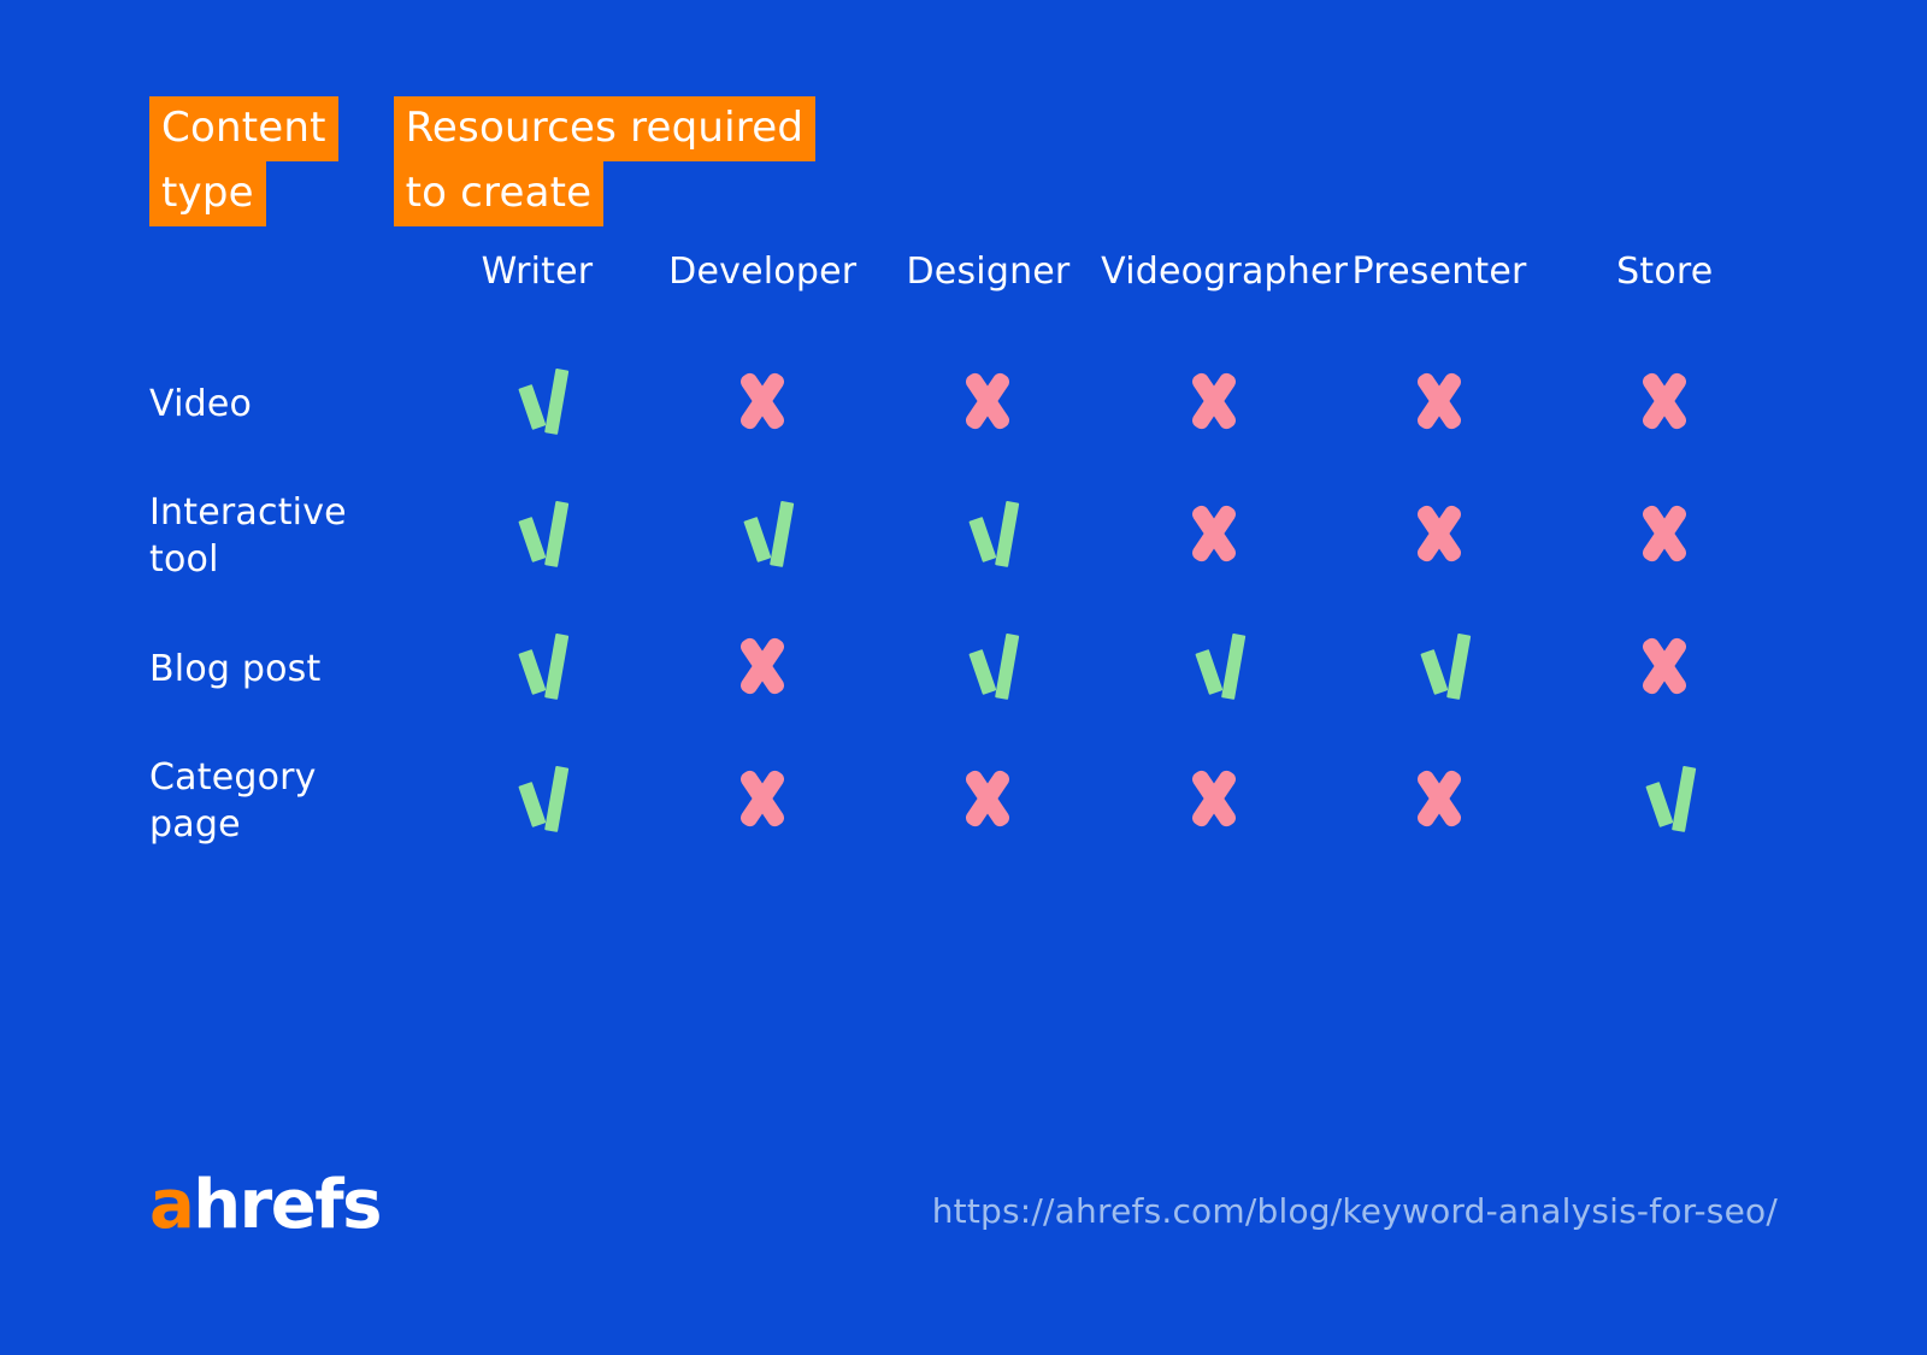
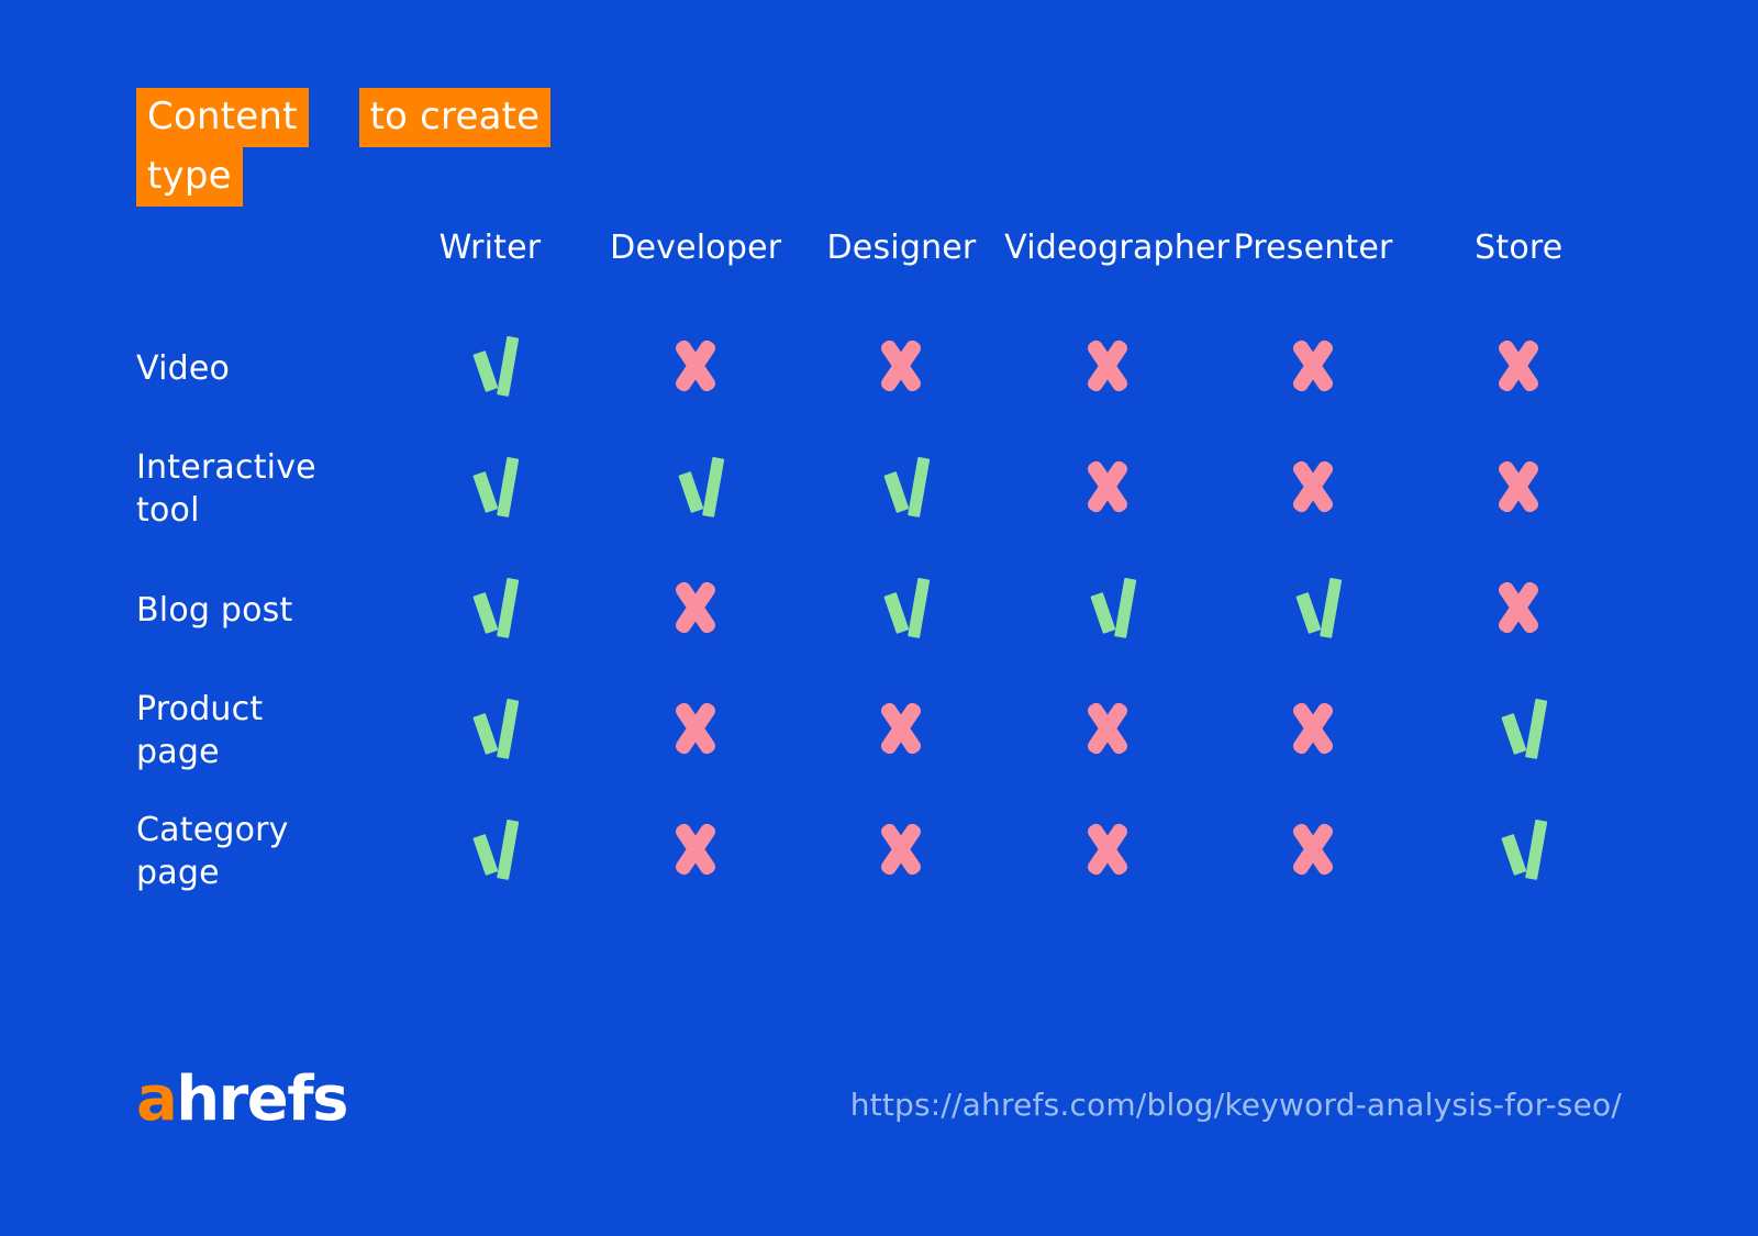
  Content
  type
- Resources required
  to create
  	Writer	Developer	Designer	Videographer	Presenter	Store
  Video
  Interactive tool
  Blog post
+ Product page
  Category page
  ahrefs
  https://ahrefs.com/blog/keyword-analysis-for-seo/
